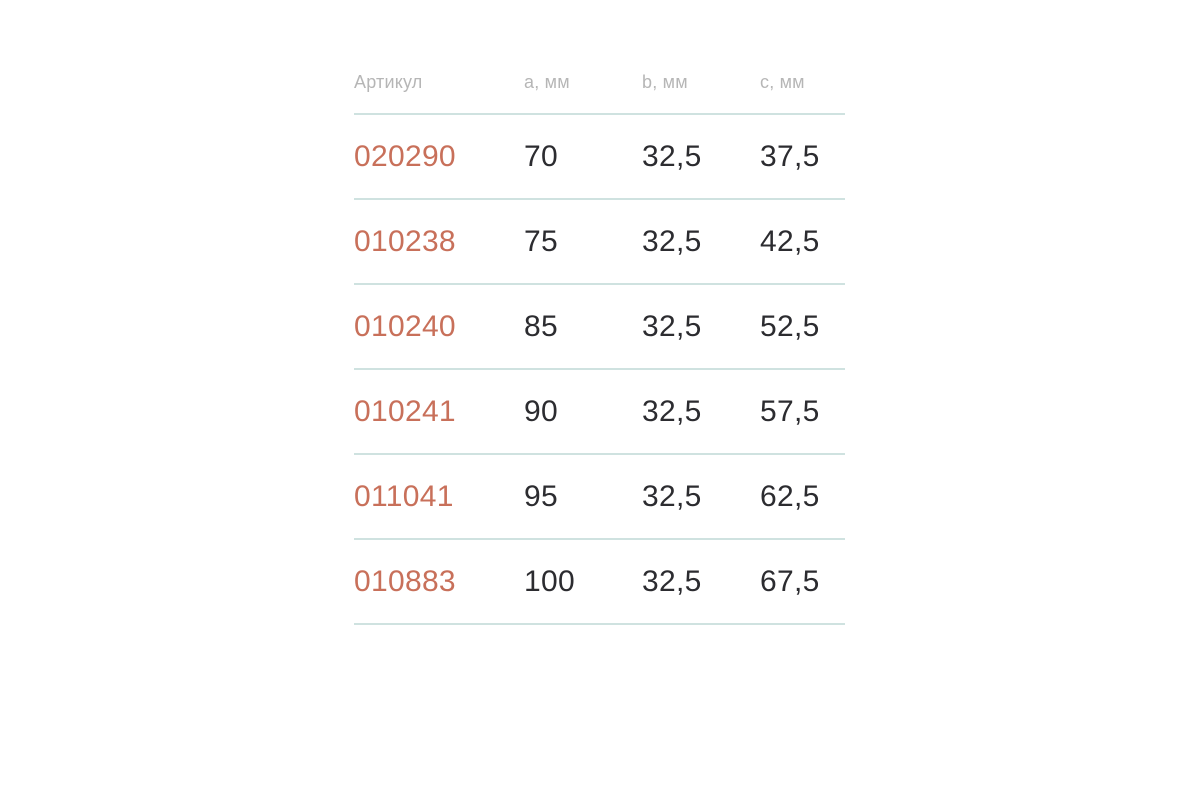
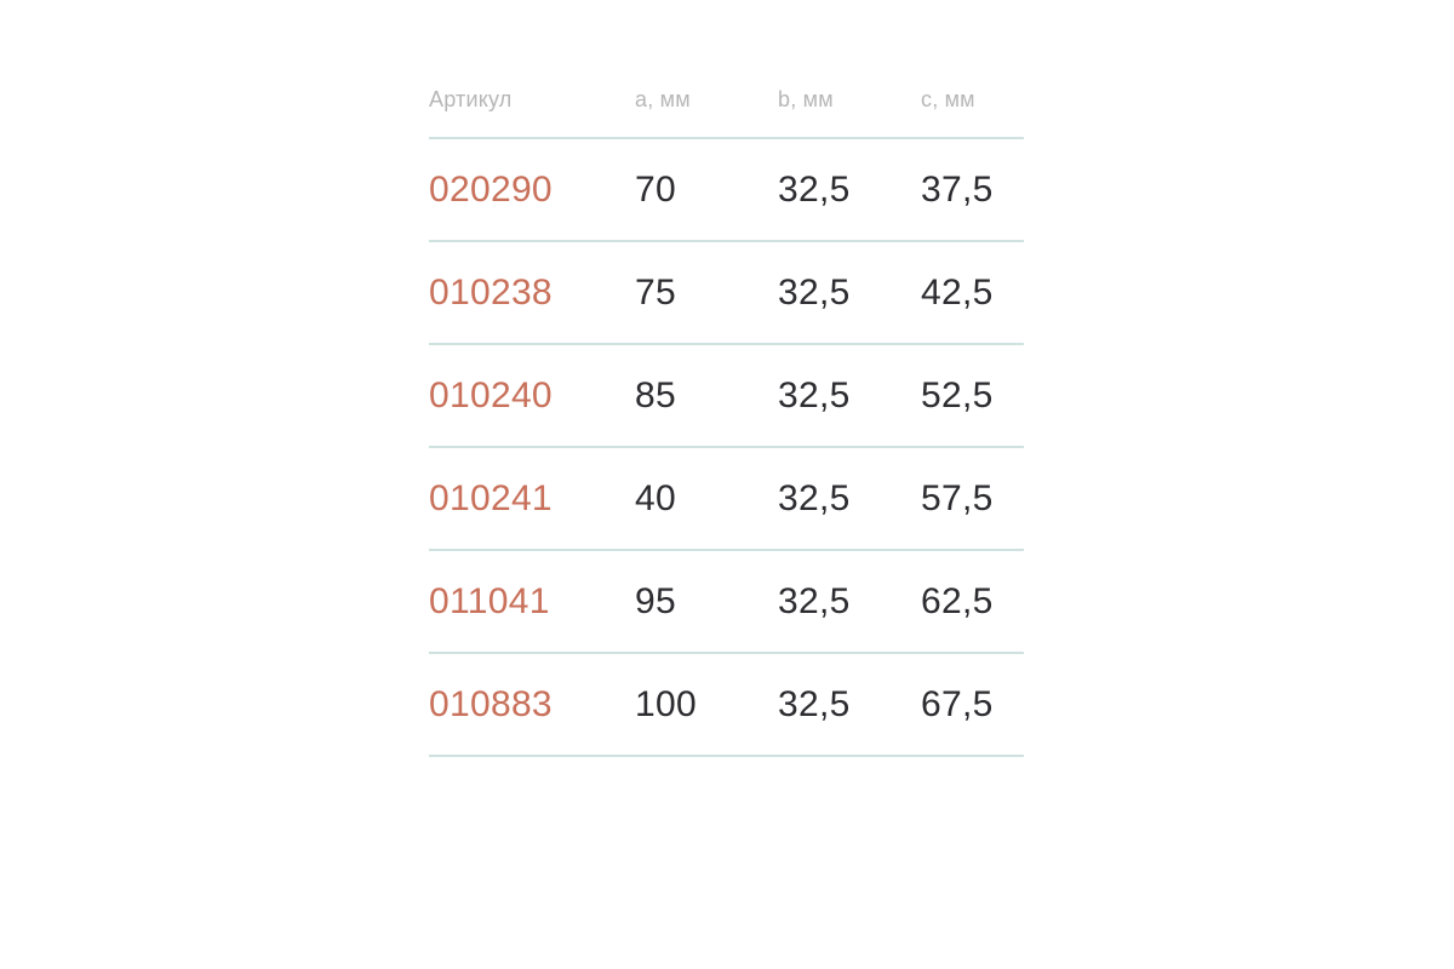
  Артикул	a, мм	b, мм	c, мм
  020290	70	32,5	37,5
  010238	75	32,5	42,5
  010240	85	32,5	52,5
- 010241	90	32,5	57,5
+ 010241	40	32,5	57,5
  011041	95	32,5	62,5
  010883	100	32,5	67,5
